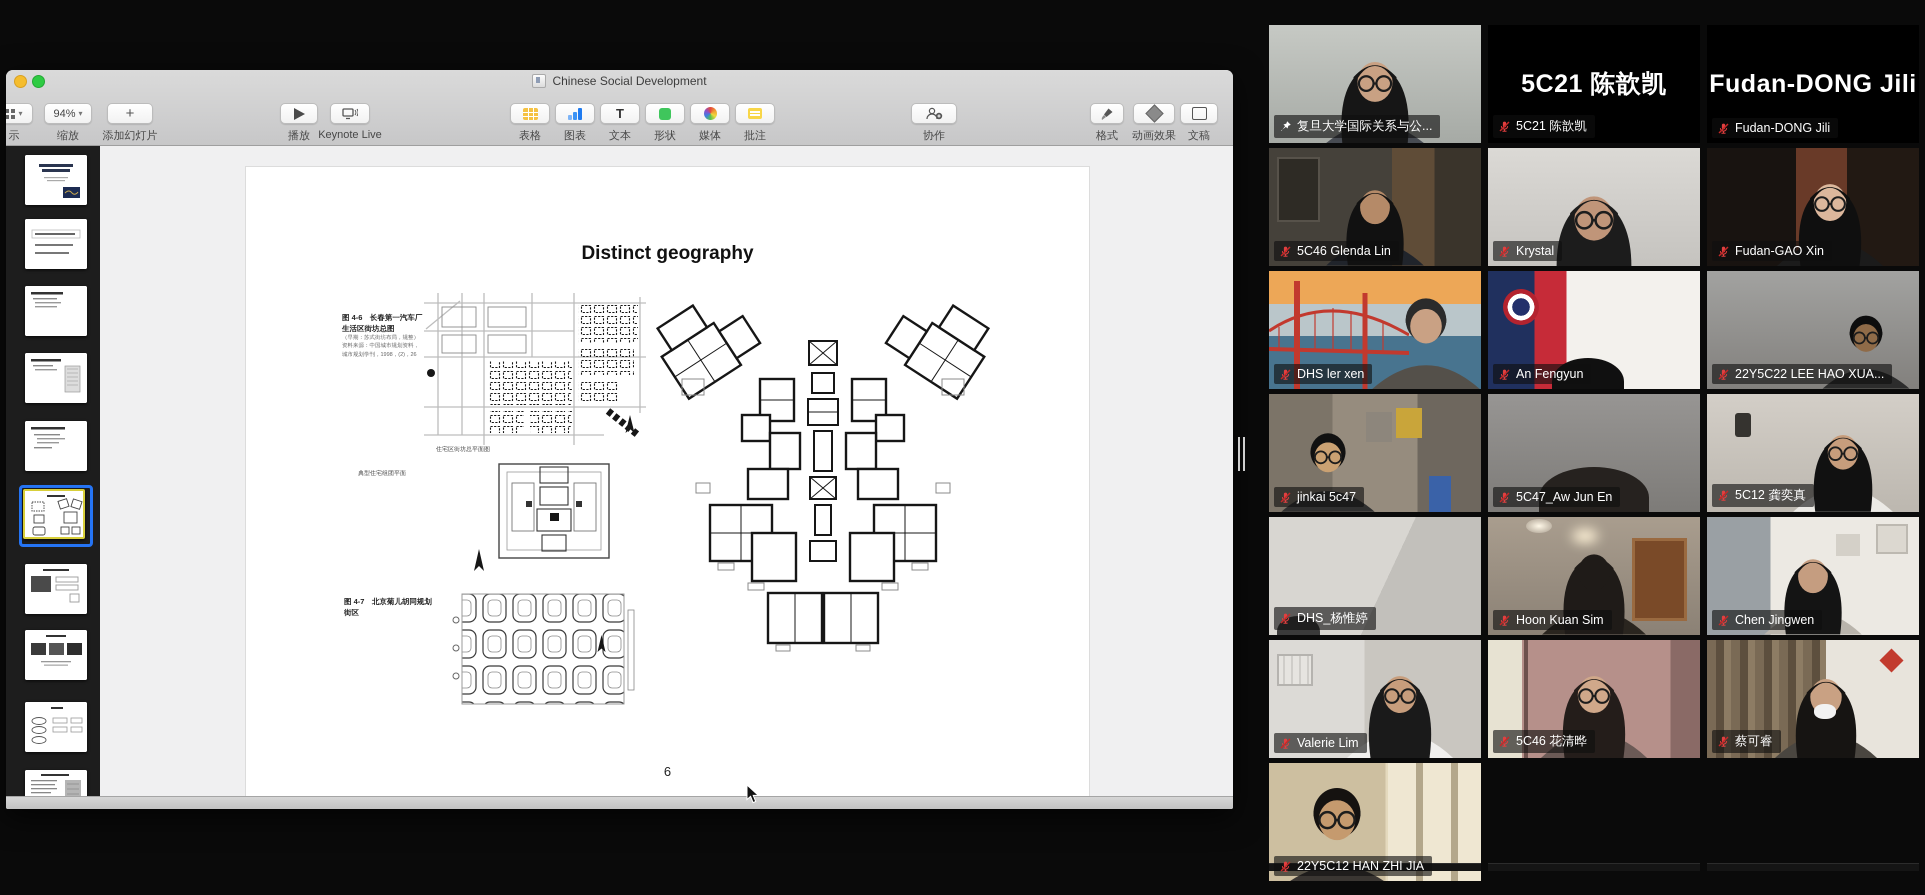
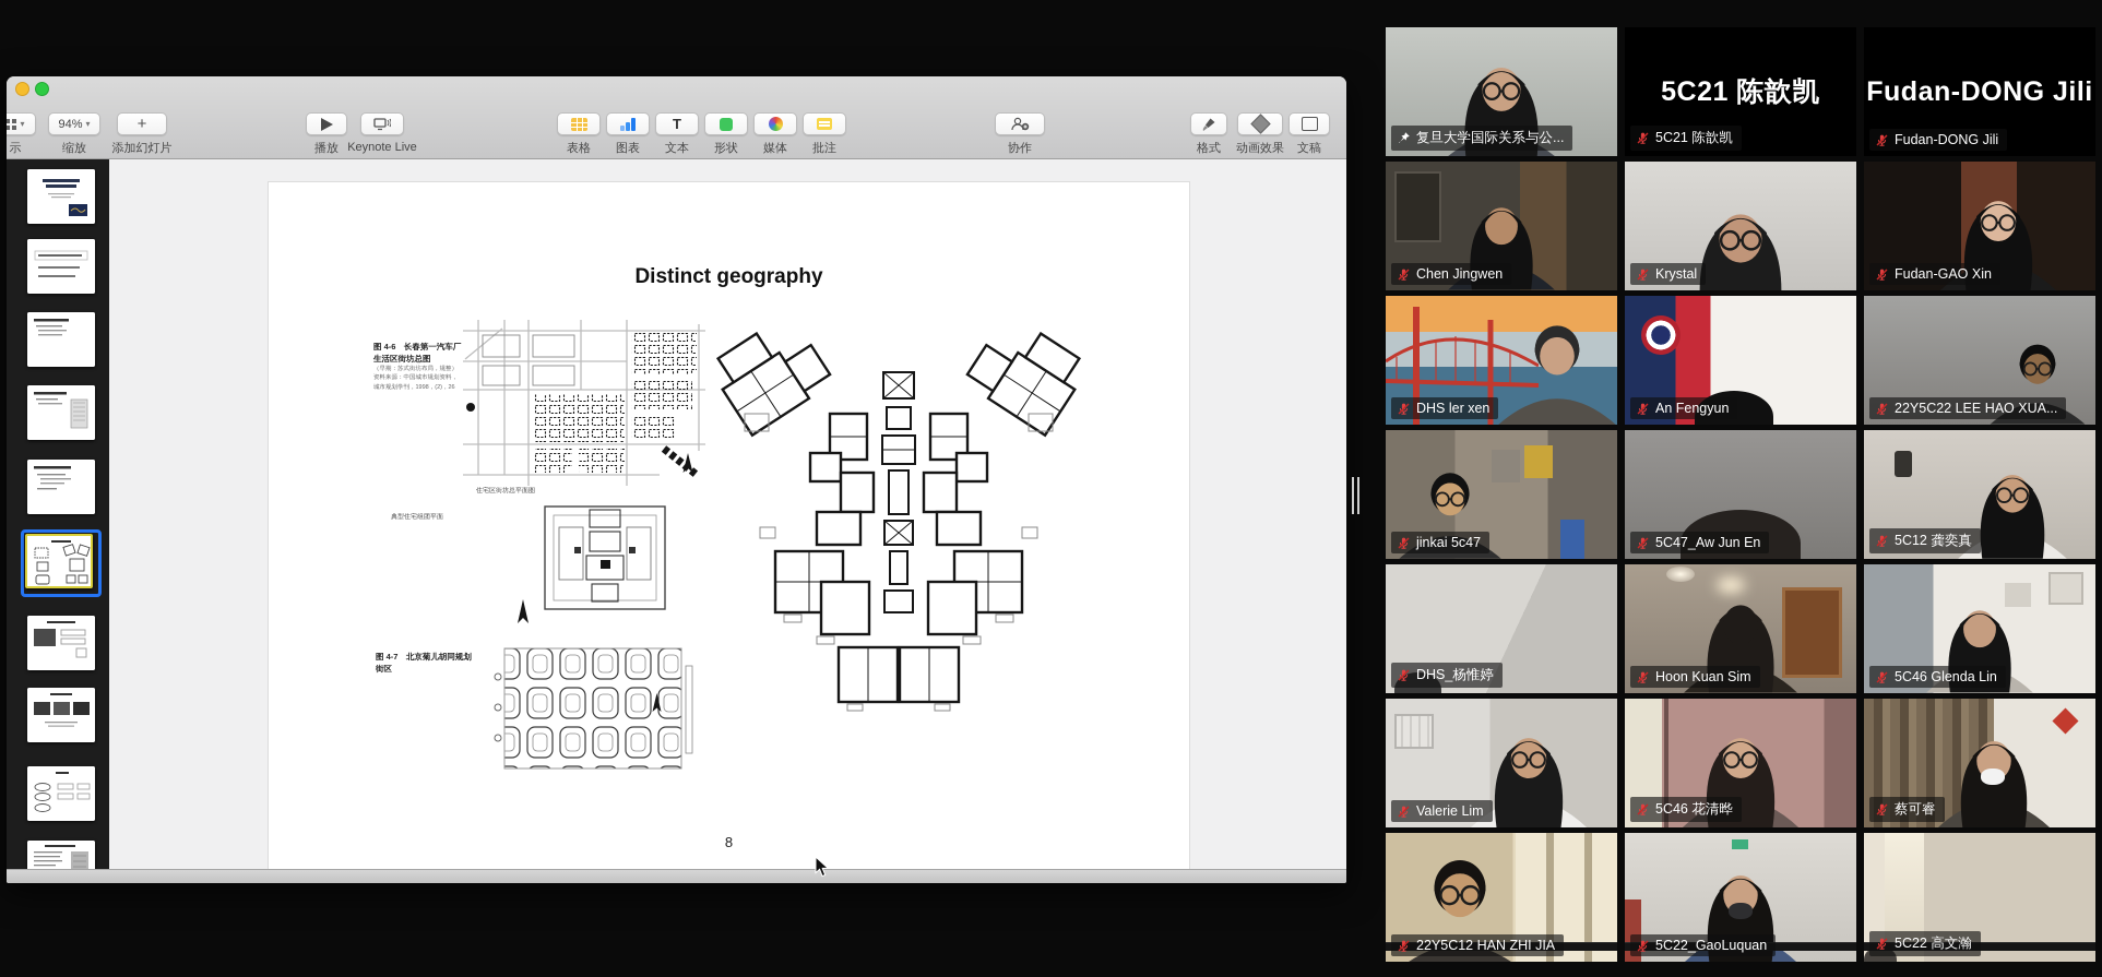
- Chinese Social Development
  ▾
  示
  94%
  ▾
  缩放
  +
  添加幻灯片
  播放
  Keynote Live
  表格
  图表
  T
  文本
  形状
  媒体
  批注
  协作
  格式
  动画效果
  文稿
  Distinct geography
  图 4-6 长春第一汽车厂
  生活区街坊总图
  图 4-7 北京菊儿胡同规划
  街区
- 6
+ 8
  复旦大学国际关系与公...
  5C21 陈歆凯
  5C21 陈歆凯
  Fudan-DONG Jili
  Fudan-DONG Jili
- 5C46 Glenda Lin
+ Chen Jingwen
  Krystal
  Fudan-GAO Xin
  DHS ler xen
  An Fengyun
  22Y5C22 LEE HAO XUA...
  jinkai 5c47
  5C47_Aw Jun En
  5C12 龚奕真
  DHS_杨惟婷
  Hoon Kuan Sim
- Chen Jingwen
+ 5C46 Glenda Lin
  Valerie Lim
  5C46 花清晔
  蔡可睿
  22Y5C12 HAN ZHI JIA
+ 5C22_GaoLuquan
+ 5C22 高文瀚
